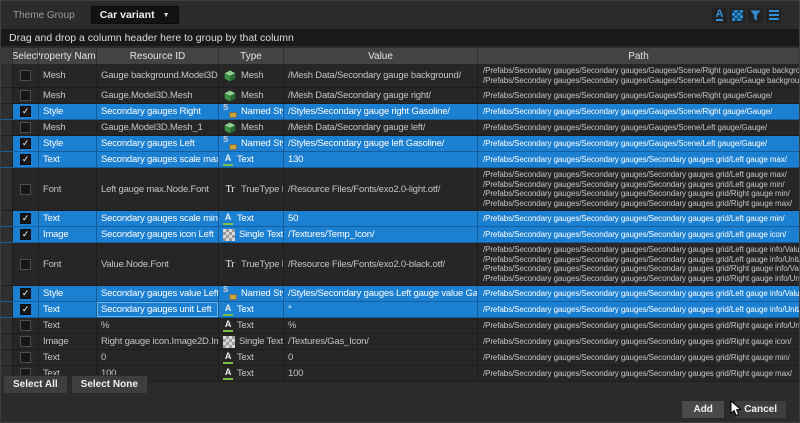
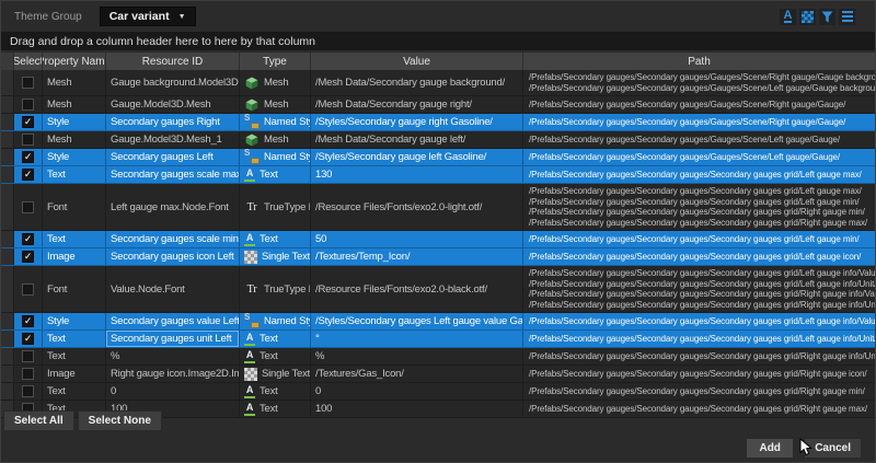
  Theme Group
  Car variant
  A
- Drag and drop a column header here to group by that column
+ Drag and drop a column header here to here by that column
  Select
  roperty Nam
  Resource ID
  Type
  Value
  Path
  Mesh
  Gauge background.Model3D.
  Mesh
  /Mesh Data/Secondary gauge background/
  /Prefabs/Secondary gauges/Secondary gauges/Gauges/Scene/Right gauge/Gauge backgro
  /Prefabs/Secondary gauges/Secondary gauges/Gauges/Scene/Left gauge/Gauge backgrou
  Mesh
  Gauge.Model3D.Mesh
  Mesh
  /Mesh Data/Secondary gauge right/
  /Prefabs/Secondary gauges/Secondary gauges/Gauges/Scene/Right gauge/Gauge/
  ✓
  Style
  Secondary gauges Right
  S
  Named St
  /Styles/Secondary gauge right Gasoline/
  /Prefabs/Secondary gauges/Secondary gauges/Gauges/Scene/Right gauge/Gauge/
  Mesh
  Gauge.Model3D.Mesh_1
  Mesh
  /Mesh Data/Secondary gauge left/
  /Prefabs/Secondary gauges/Secondary gauges/Gauges/Scene/Left gauge/Gauge/
  ✓
  Style
  Secondary gauges Left
  S
  Named St
  /Styles/Secondary gauge left Gasoline/
  /Prefabs/Secondary gauges/Secondary gauges/Gauges/Scene/Left gauge/Gauge/
  ✓
  Text
  Secondary gauges scale max
  A
  Text
  130
  /Prefabs/Secondary gauges/Secondary gauges/Secondary gauges grid/Left gauge max/
  Font
  Left gauge max.Node.Font
  Tr
  /Resource Files/Fonts/exo2.0-light.otf/
  /Prefabs/Secondary gauges/Secondary gauges/Secondary gauges grid/Left gauge max/
  /Prefabs/Secondary gauges/Secondary gauges/Secondary gauges grid/Left gauge min/
  /Prefabs/Secondary gauges/Secondary gauges/Secondary gauges grid/Right gauge min/
  /Prefabs/Secondary gauges/Secondary gauges/Secondary gauges grid/Right gauge max/
  ✓
  Text
  Secondary gauges scale min
  A
  Text
  50
  /Prefabs/Secondary gauges/Secondary gauges/Secondary gauges grid/Left gauge min/
  ✓
  Image
  Secondary gauges icon Left
  Single Text
  /Textures/Temp_Icon/
  /Prefabs/Secondary gauges/Secondary gauges/Secondary gauges grid/Left gauge icon/
  Font
  Value.Node.Font
  Tr
  /Resource Files/Fonts/exo2.0-black.otf/
  /Prefabs/Secondary gauges/Secondary gauges/Secondary gauges grid/Left gauge info/Valu
  /Prefabs/Secondary gauges/Secondary gauges/Secondary gauges grid/Left gauge info/Unit
  /Prefabs/Secondary gauges/Secondary gauges/Secondary gauges grid/Right gauge info/Va
  /Prefabs/Secondary gauges/Secondary gauges/Secondary gauges grid/Right gauge info/Un
  ✓
  Style
  Secondary gauges value Left
  S
  Named St
  /Styles/Secondary gauges Left gauge value Ga
  /Prefabs/Secondary gauges/Secondary gauges/Secondary gauges grid/Left gauge info/Valu
  ✓
  Text
  Secondary gauges unit Left
  A
  Text
  °
  /Prefabs/Secondary gauges/Secondary gauges/Secondary gauges grid/Left gauge info/Unit
  Text
  %
  A
  Text
  %
  /Prefabs/Secondary gauges/Secondary gauges/Secondary gauges grid/Right gauge info/Un
  Image
  Right gauge icon.Image2D.Im
  Single Text
  /Textures/Gas_Icon/
  /Prefabs/Secondary gauges/Secondary gauges/Secondary gauges grid/Right gauge icon/
  Text
  0
  A
  Text
  0
  /Prefabs/Secondary gauges/Secondary gauges/Secondary gauges grid/Right gauge min/
  Text
  100
  A
  Text
  100
  /Prefabs/Secondary gauges/Secondary gauges/Secondary gauges grid/Right gauge max/
  Select All
  Select None
  Add
  Cancel
